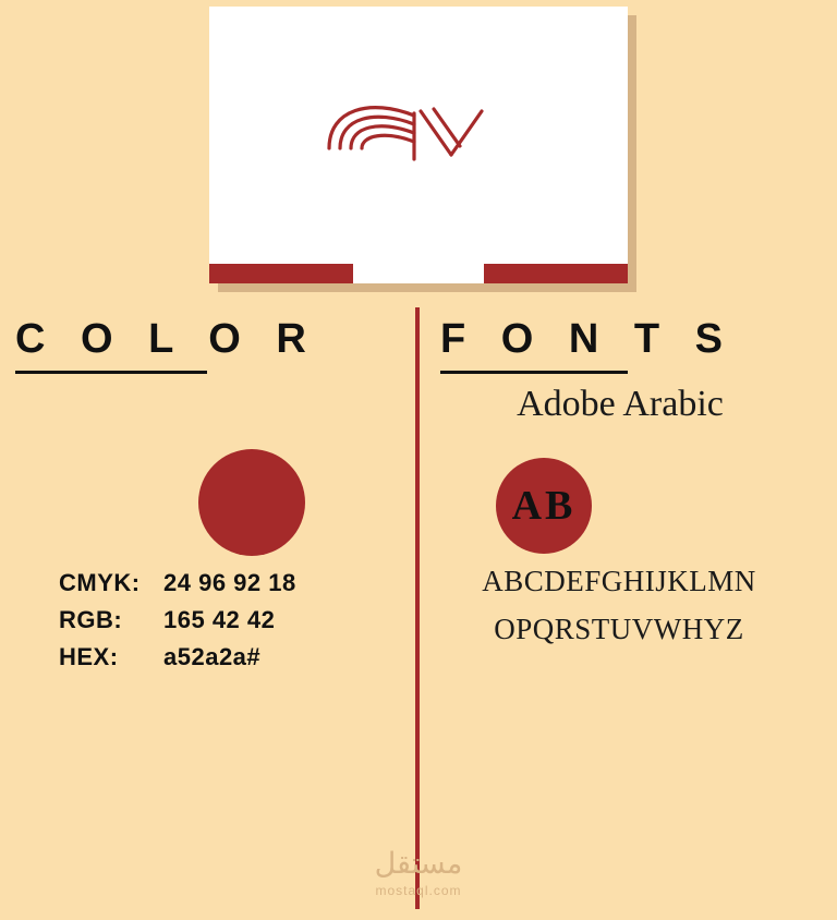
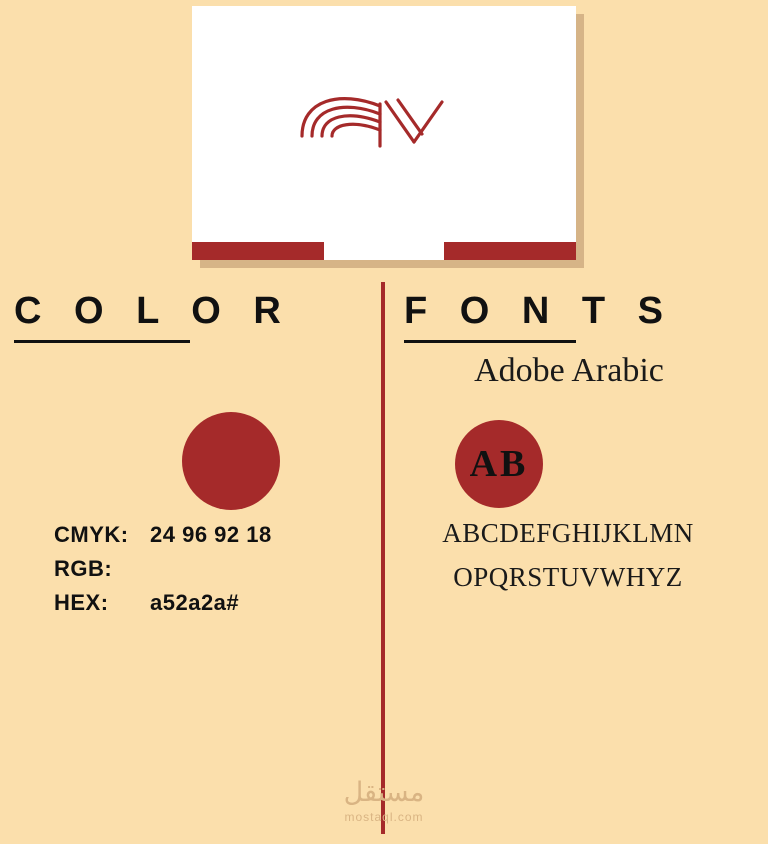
  C O L O R
  CMYK:
  24 96 92 18
  RGB:
- 165 42 42
  HEX:
  a52a2a#
  F O N T S
  Adobe Arabic
  AB
  ABCDEFGHIJKLMN
  OPQRSTUVWHYZ
  مستقل
  mostaql.com
